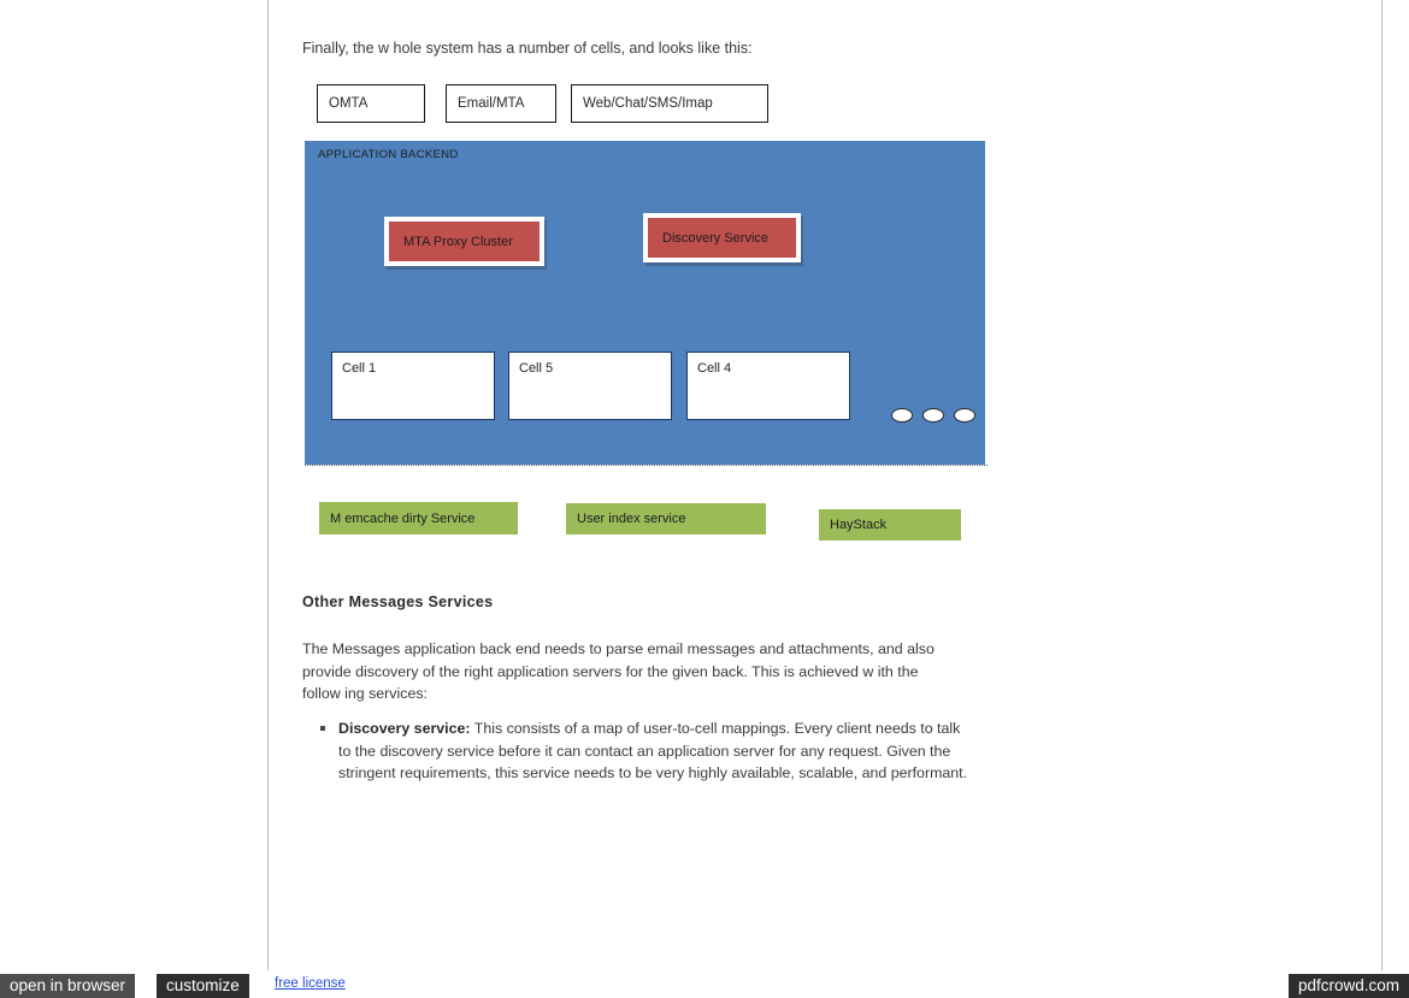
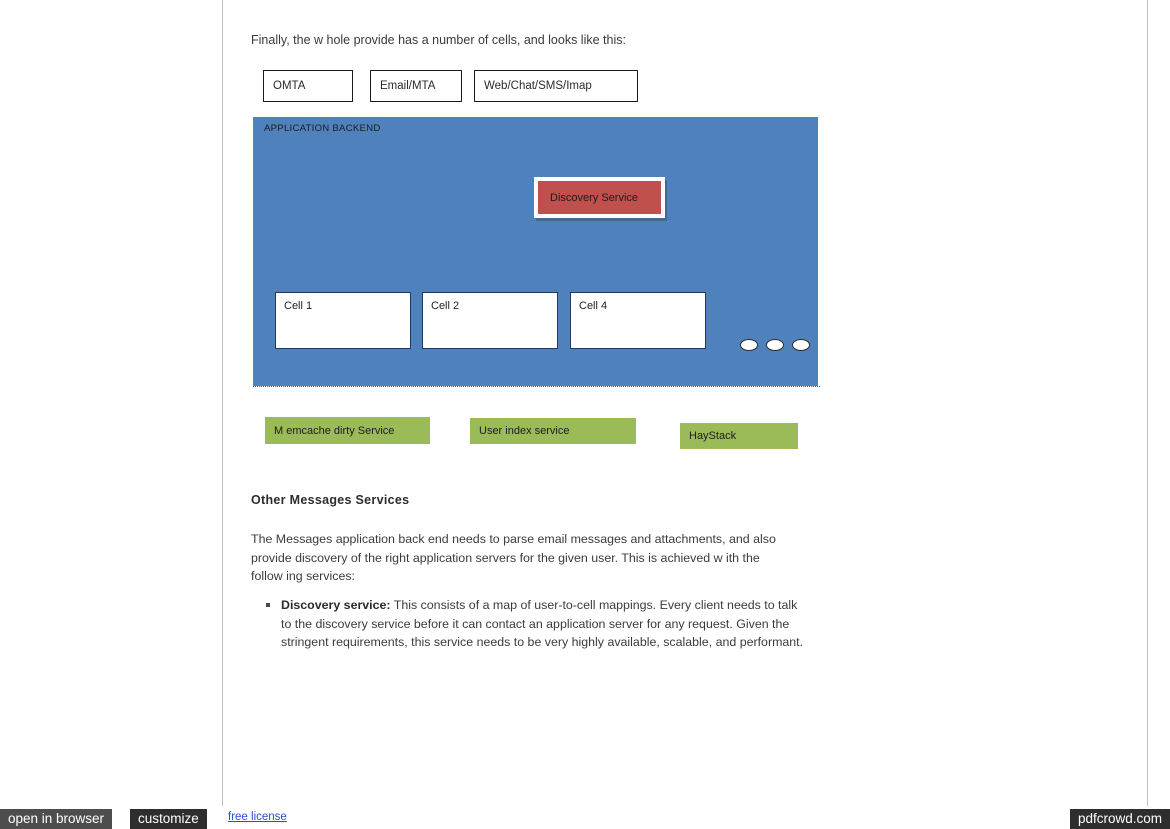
- Finally, the w hole system has a number of cells, and looks like this:
+ Finally, the w hole provide has a number of cells, and looks like this:
  OMTA
  Email/MTA
  Web/Chat/SMS/Imap
  APPLICATION BACKEND
- MTA Proxy Cluster
  Discovery Service
  Cell 1
- Cell 5
+ Cell 2
  Cell 4
  M emcache dirty Service
  User index service
  HayStack
  Other Messages Services
- The Messages application back end needs to parse email messages and attachments, and also provide discovery of the right application servers for the given back. This is achieved w ith the follow ing services:
+ The Messages application back end needs to parse email messages and attachments, and also provide discovery of the right application servers for the given user. This is achieved w ith the follow ing services:
  Discovery service: This consists of a map of user-to-cell mappings. Every client needs to talk to the discovery service before it can contact an application server for any request. Given the stringent requirements, this service needs to be very highly available, scalable, and performant.
  open in browser
  customize
  free license
  pdfcrowd.com
